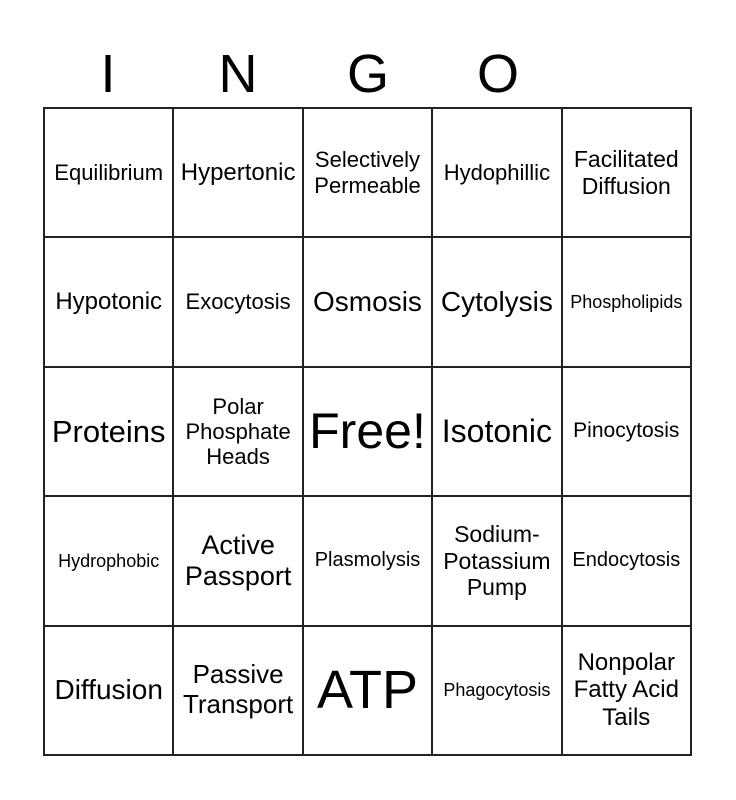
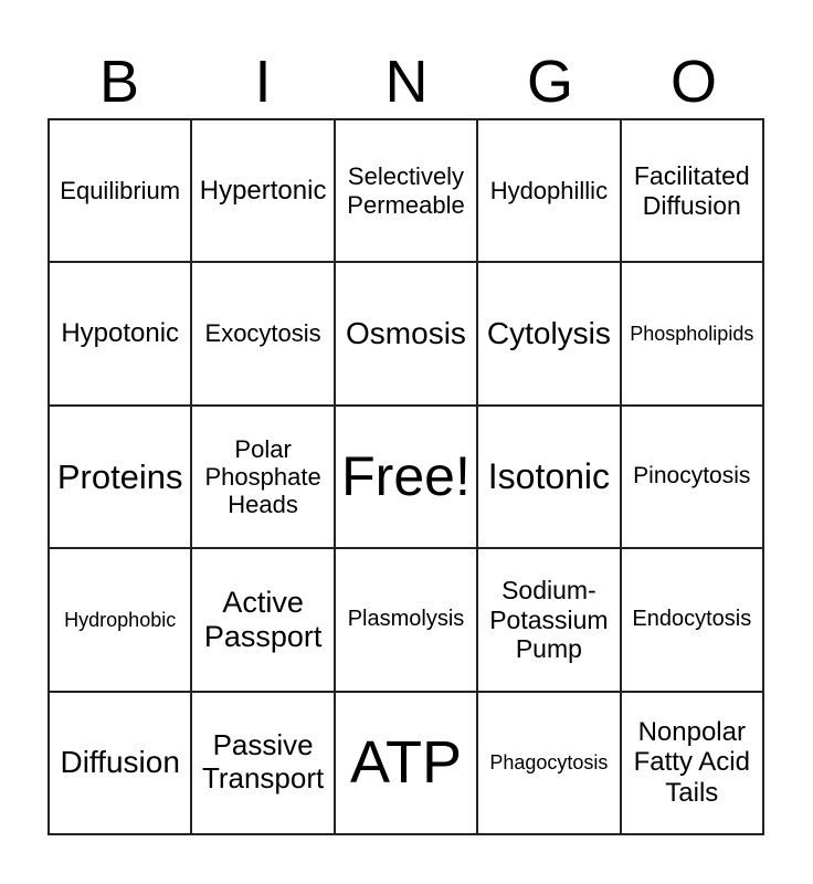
+ B
  I
  N
  G
  O
  Equilibrium
  Hypertonic
  Selectively
  Permeable
  Hydophillic
  Facilitated
  Diffusion
  Hypotonic
  Exocytosis
  Osmosis
  Cytolysis
  Phospholipids
  Proteins
  Polar
  Phosphate
  Heads
  Free!
  Isotonic
  Pinocytosis
  Hydrophobic
  Active
  Passport
  Plasmolysis
  Sodium-
  Potassium
  Pump
  Endocytosis
  Diffusion
  Passive
  Transport
  ATP
  Phagocytosis
  Nonpolar
  Fatty Acid
  Tails
